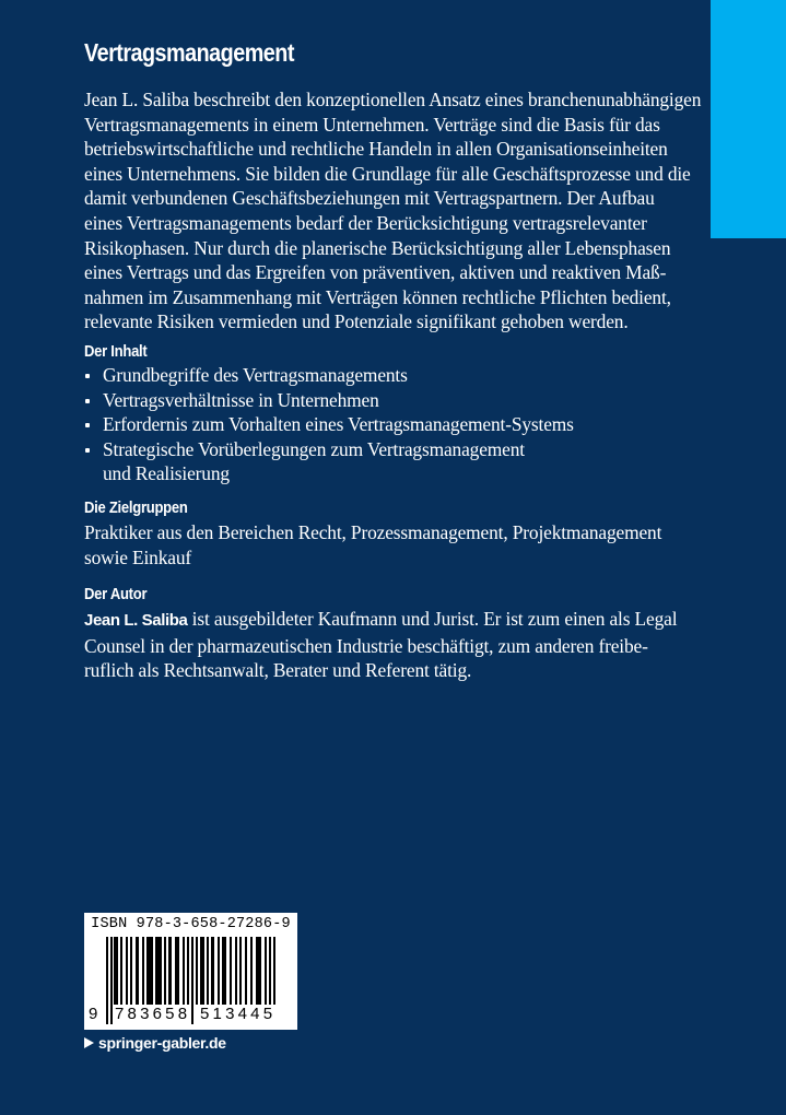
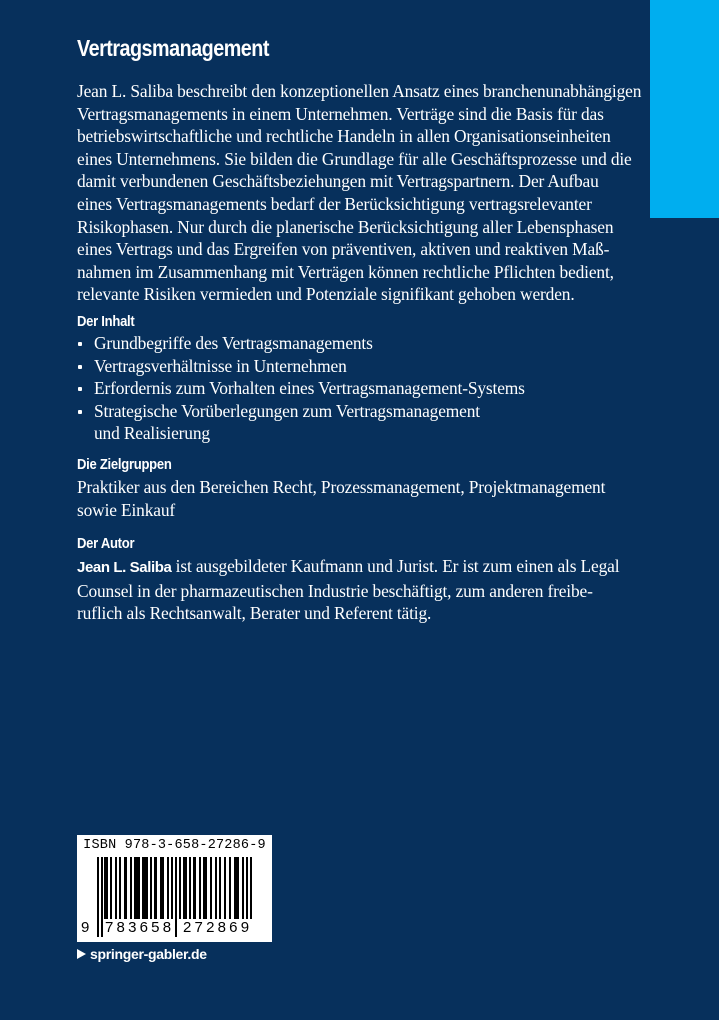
  Vertragsmanagement
  Jean L. Saliba beschreibt den konzeptionellen Ansatz eines branchenunabhängigen
  Vertragsmanagements in einem Unternehmen. Verträge sind die Basis für das
  betriebswirtschaftliche und rechtliche Handeln in allen Organisationseinheiten
  eines Unternehmens. Sie bilden die Grundlage für alle Geschäftsprozesse und die
  damit verbundenen Geschäftsbeziehungen mit Vertragspartnern. Der Aufbau
  eines Vertragsmanagements bedarf der Berücksichtigung vertragsrelevanter
  Risikophasen. Nur durch die planerische Berücksichtigung aller Lebensphasen
  eines Vertrags und das Ergreifen von präventiven, aktiven und reaktiven Maß-
  nahmen im Zusammenhang mit Verträgen können rechtliche Pflichten bedient,
  relevante Risiken vermieden und Potenziale signifikant gehoben werden.
  Der Inhalt
  Grundbegriffe des Vertragsmanagements
  Vertragsverhältnisse in Unternehmen
  Erfordernis zum Vorhalten eines Vertragsmanagement-Systems
  Strategische Vorüberlegungen zum Vertragsmanagement
  und Realisierung
  Die Zielgruppen
  Praktiker aus den Bereichen Recht, Prozessmanagement, Projektmanagement
  sowie Einkauf
  Der Autor
  Jean L. Saliba ist ausgebildeter Kaufmann und Jurist. Er ist zum einen als Legal
  Counsel in der pharmazeutischen Industrie beschäftigt, zum anderen freibe-
  ruflich als Rechtsanwalt, Berater und Referent tätig.
  ISBN 978-3-658-27286-9
  9
  783658
- 513445
+ 272869
  springer-gabler.de
